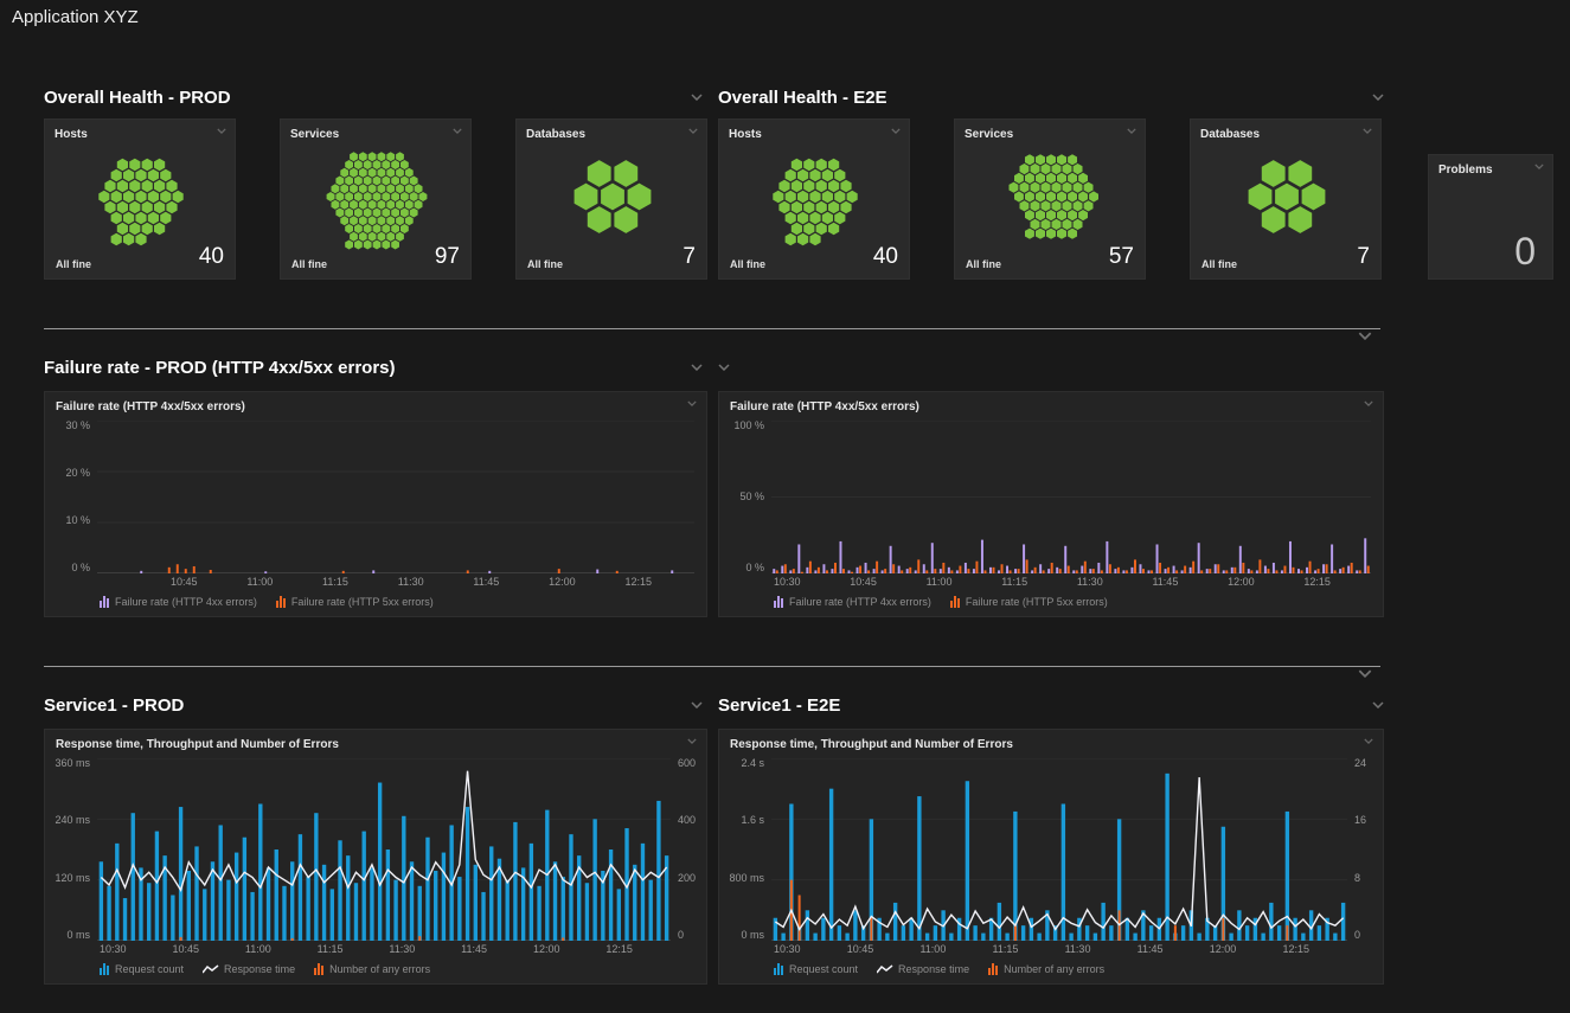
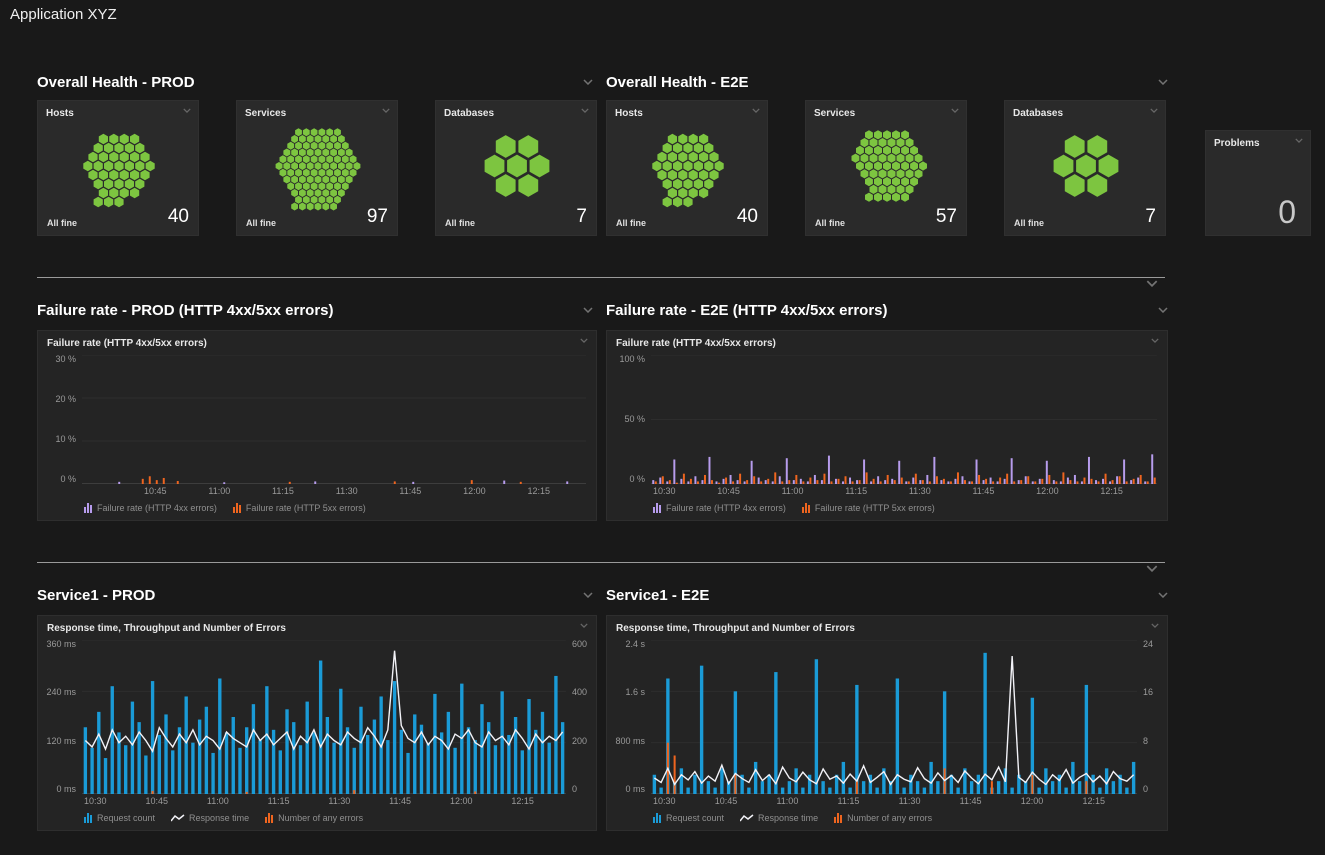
  Application XYZ
  Overall Health - PROD
  Overall Health - E2E
  Hosts
  All fine
  40
  Services
  All fine
  97
  Databases
  All fine
  7
  Hosts
  All fine
  40
  Services
  All fine
  57
  Databases
  All fine
  7
  Problems
  0
  Failure rate - PROD (HTTP 4xx/5xx errors)
+ Failure rate - E2E (HTTP 4xx/5xx errors)
  Failure rate (HTTP 4xx/5xx errors)
  30 %
  20 %
  10 %
  0 %
  10:45
  11:00
  11:15
  11:30
  11:45
  12:00
  12:15
  Failure rate (HTTP 4xx errors)
  Failure rate (HTTP 5xx errors)
  Failure rate (HTTP 4xx/5xx errors)
  100 %
  50 %
  0 %
  10:30
  10:45
  11:00
  11:15
  11:30
  11:45
  12:00
  12:15
  Failure rate (HTTP 4xx errors)
  Failure rate (HTTP 5xx errors)
  Service1 - PROD
  Service1 - E2E
  Response time, Throughput and Number of Errors
  360 ms
  240 ms
  120 ms
  0 ms
  600
  400
  200
  0
  10:30
  10:45
  11:00
  11:15
  11:30
  11:45
  12:00
  12:15
  Request count
  Response time
  Number of any errors
  Response time, Throughput and Number of Errors
  2.4 s
  1.6 s
  800 ms
  0 ms
  24
  16
  8
  0
  10:30
  10:45
  11:00
  11:15
  11:30
  11:45
  12:00
  12:15
  Request count
  Response time
  Number of any errors
